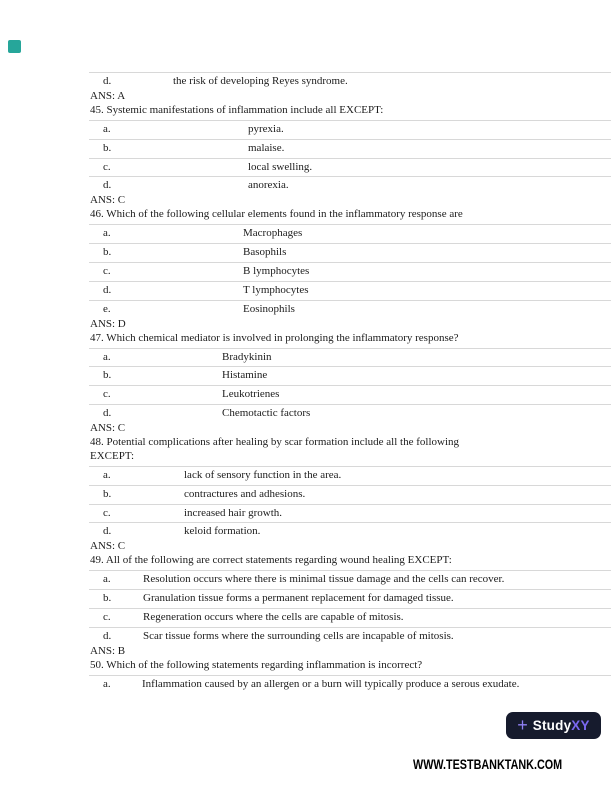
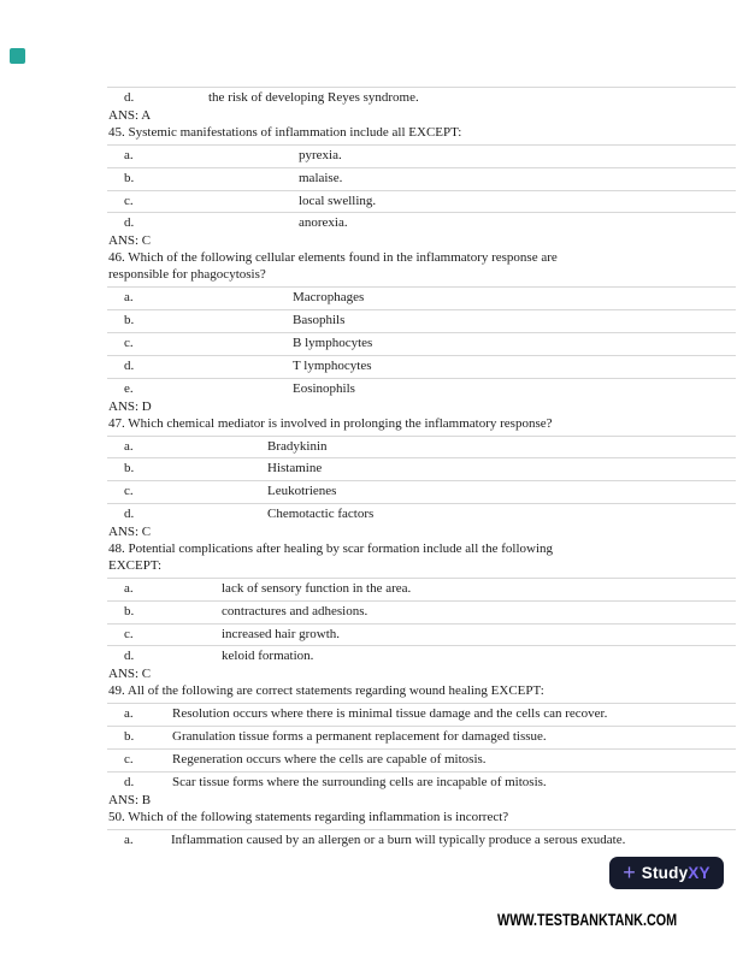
  d.
  the risk of developing Reyes syndrome.
  ANS: A
  45. Systemic manifestations of inflammation include all EXCEPT:
  a.
  pyrexia.
  b.
  malaise.
  c.
  local swelling.
  d.
  anorexia.
  ANS: C
  46. Which of the following cellular elements found in the inflammatory response are
+ responsible for phagocytosis?
  a.
  Macrophages
  b.
  Basophils
  c.
  B lymphocytes
  d.
  T lymphocytes
  e.
  Eosinophils
  ANS: D
  47. Which chemical mediator is involved in prolonging the inflammatory response?
  a.
  Bradykinin
  b.
  Histamine
  c.
  Leukotrienes
  d.
  Chemotactic factors
  ANS: C
  48. Potential complications after healing by scar formation include all the following
  EXCEPT:
  a.
  lack of sensory function in the area.
  b.
  contractures and adhesions.
  c.
  increased hair growth.
  d.
  keloid formation.
  ANS: C
  49. All of the following are correct statements regarding wound healing EXCEPT:
  a.
  Resolution occurs where there is minimal tissue damage and the cells can recover.
  b.
  Granulation tissue forms a permanent replacement for damaged tissue.
  c.
  Regeneration occurs where the cells are capable of mitosis.
  d.
  Scar tissue forms where the surrounding cells are incapable of mitosis.
  ANS: B
  50. Which of the following statements regarding inflammation is incorrect?
  a.
  Inflammation caused by an allergen or a burn will typically produce a serous exudate.
  +
  StudyXY
  WWW.TESTBANKTANK.COM
